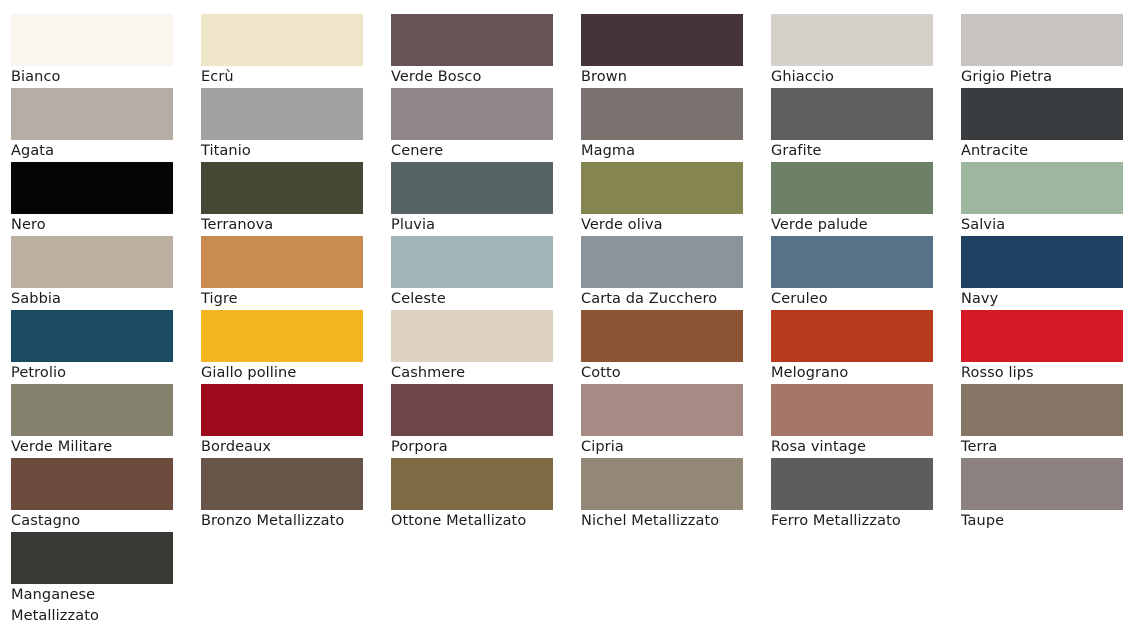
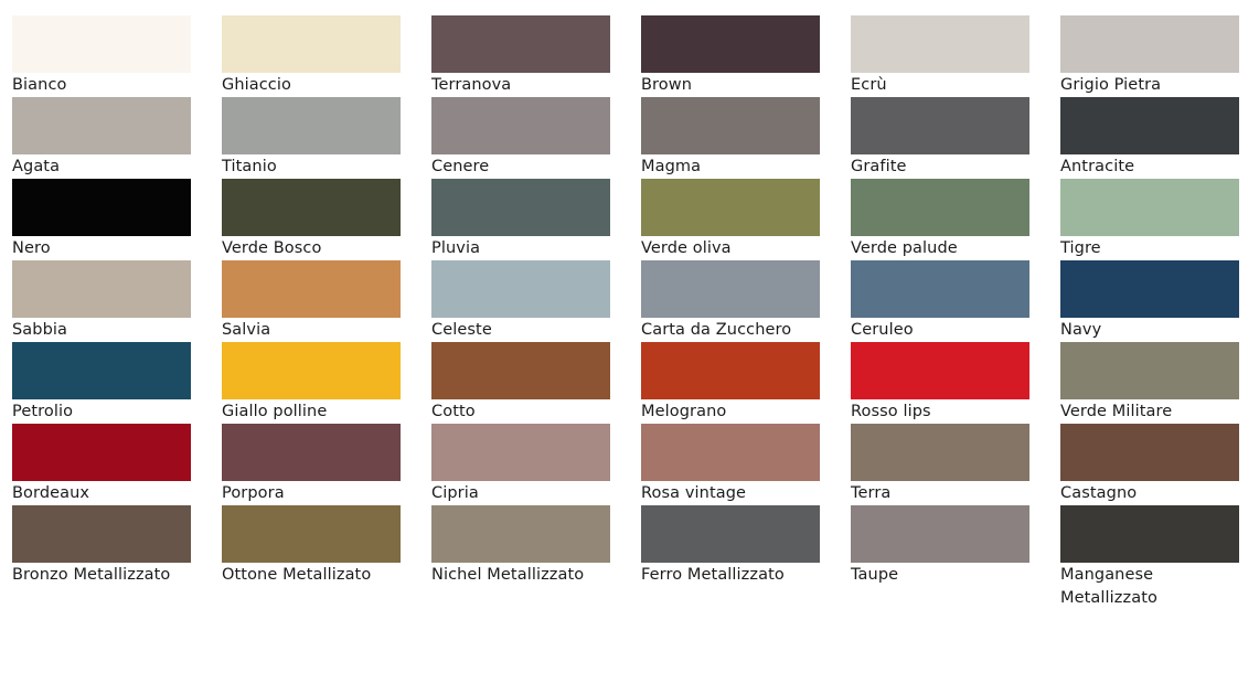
  Bianco
- Ecrù
+ Ghiaccio
- Verde Bosco
+ Terranova
  Brown
- Ghiaccio
+ Ecrù
  Grigio Pietra
  Agata
  Titanio
  Cenere
  Magma
  Grafite
  Antracite
  Nero
- Terranova
+ Verde Bosco
  Pluvia
  Verde oliva
  Verde palude
- Salvia
+ Tigre
  Sabbia
- Tigre
+ Salvia
  Celeste
  Carta da Zucchero
  Ceruleo
  Navy
  Petrolio
  Giallo polline
- Cashmere
  Cotto
  Melograno
  Rosso lips
  Verde Militare
  Bordeaux
  Porpora
  Cipria
  Rosa vintage
  Terra
  Castagno
  Bronzo Metallizzato
  Ottone Metallizato
  Nichel Metallizzato
  Ferro Metallizzato
  Taupe
  Manganese Metallizzato
